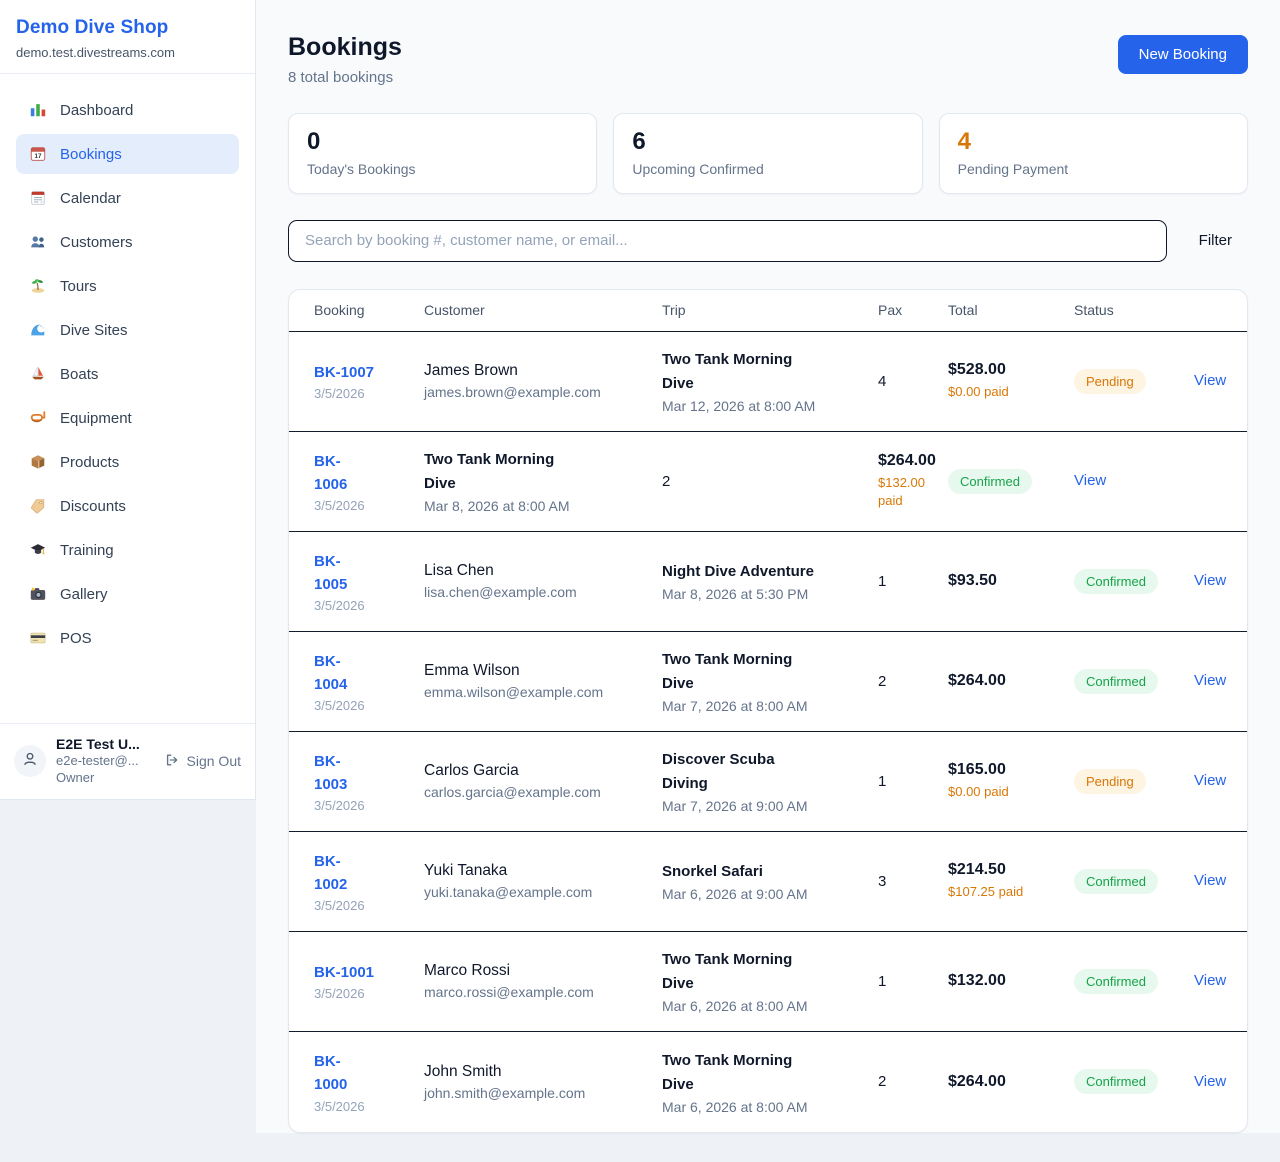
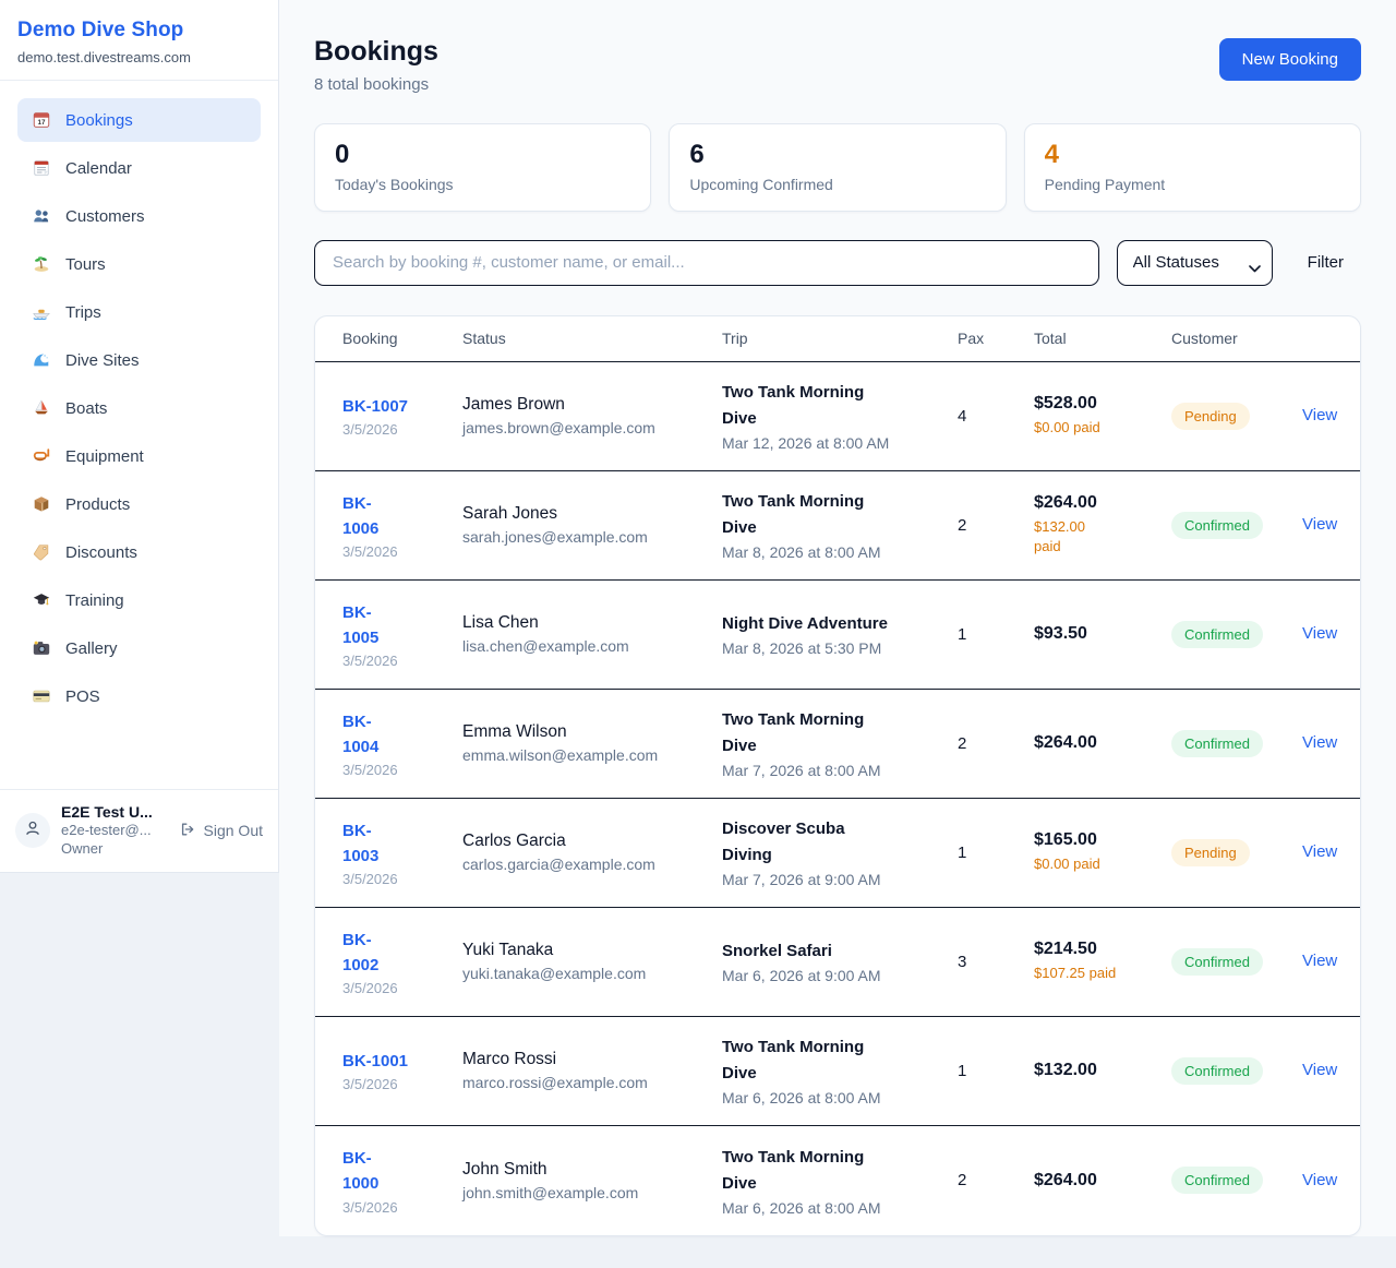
  Demo Dive Shop
  demo.test.divestreams.com
- Dashboard
  Bookings
  Calendar
  Customers
  Tours
+ Trips
  Dive Sites
  Boats
  Equipment
  Products
  Discounts
  Training
  Gallery
  POS
  E2E Test U...
  e2e-tester@...
  Owner
  Sign Out
  Bookings
  8 total bookings
  New Booking
  0
  Today's Bookings
  6
  Upcoming Confirmed
  4
  Pending Payment
  Search by booking #, customer name, or email...
+ All Statuses
  Filter
  Booking
- Customer
+ Status
  Trip
  Pax
  Total
- Status
+ Customer
  BK-1007
  3/5/2026
  James Brown
  james.brown@example.com
  Two Tank Morning
  Dive
  Mar 12, 2026 at 8:00 AM
  4
  $528.00
  $0.00 paid
  Pending
  View
  BK-
  1006
  3/5/2026
+ Sarah Jones
+ sarah.jones@example.com
  Two Tank Morning
  Dive
  Mar 8, 2026 at 8:00 AM
  2
  $264.00
  $132.00
  paid
  Confirmed
  View
  BK-
  1005
  3/5/2026
  Lisa Chen
  lisa.chen@example.com
  Night Dive Adventure
  Mar 8, 2026 at 5:30 PM
  1
  $93.50
  Confirmed
  View
  BK-
  1004
  3/5/2026
  Emma Wilson
  emma.wilson@example.com
  Two Tank Morning
  Dive
  Mar 7, 2026 at 8:00 AM
  2
  $264.00
  Confirmed
  View
  BK-
  1003
  3/5/2026
  Carlos Garcia
  carlos.garcia@example.com
  Discover Scuba
  Diving
  Mar 7, 2026 at 9:00 AM
  1
  $165.00
  $0.00 paid
  Pending
  View
  BK-
  1002
  3/5/2026
  Yuki Tanaka
  yuki.tanaka@example.com
  Snorkel Safari
  Mar 6, 2026 at 9:00 AM
  3
  $214.50
  $107.25 paid
  Confirmed
  View
  BK-1001
  3/5/2026
  Marco Rossi
  marco.rossi@example.com
  Two Tank Morning
  Dive
  Mar 6, 2026 at 8:00 AM
  1
  $132.00
  Confirmed
  View
  BK-
  1000
  3/5/2026
  John Smith
  john.smith@example.com
  Two Tank Morning
  Dive
  Mar 6, 2026 at 8:00 AM
  2
  $264.00
  Confirmed
  View
